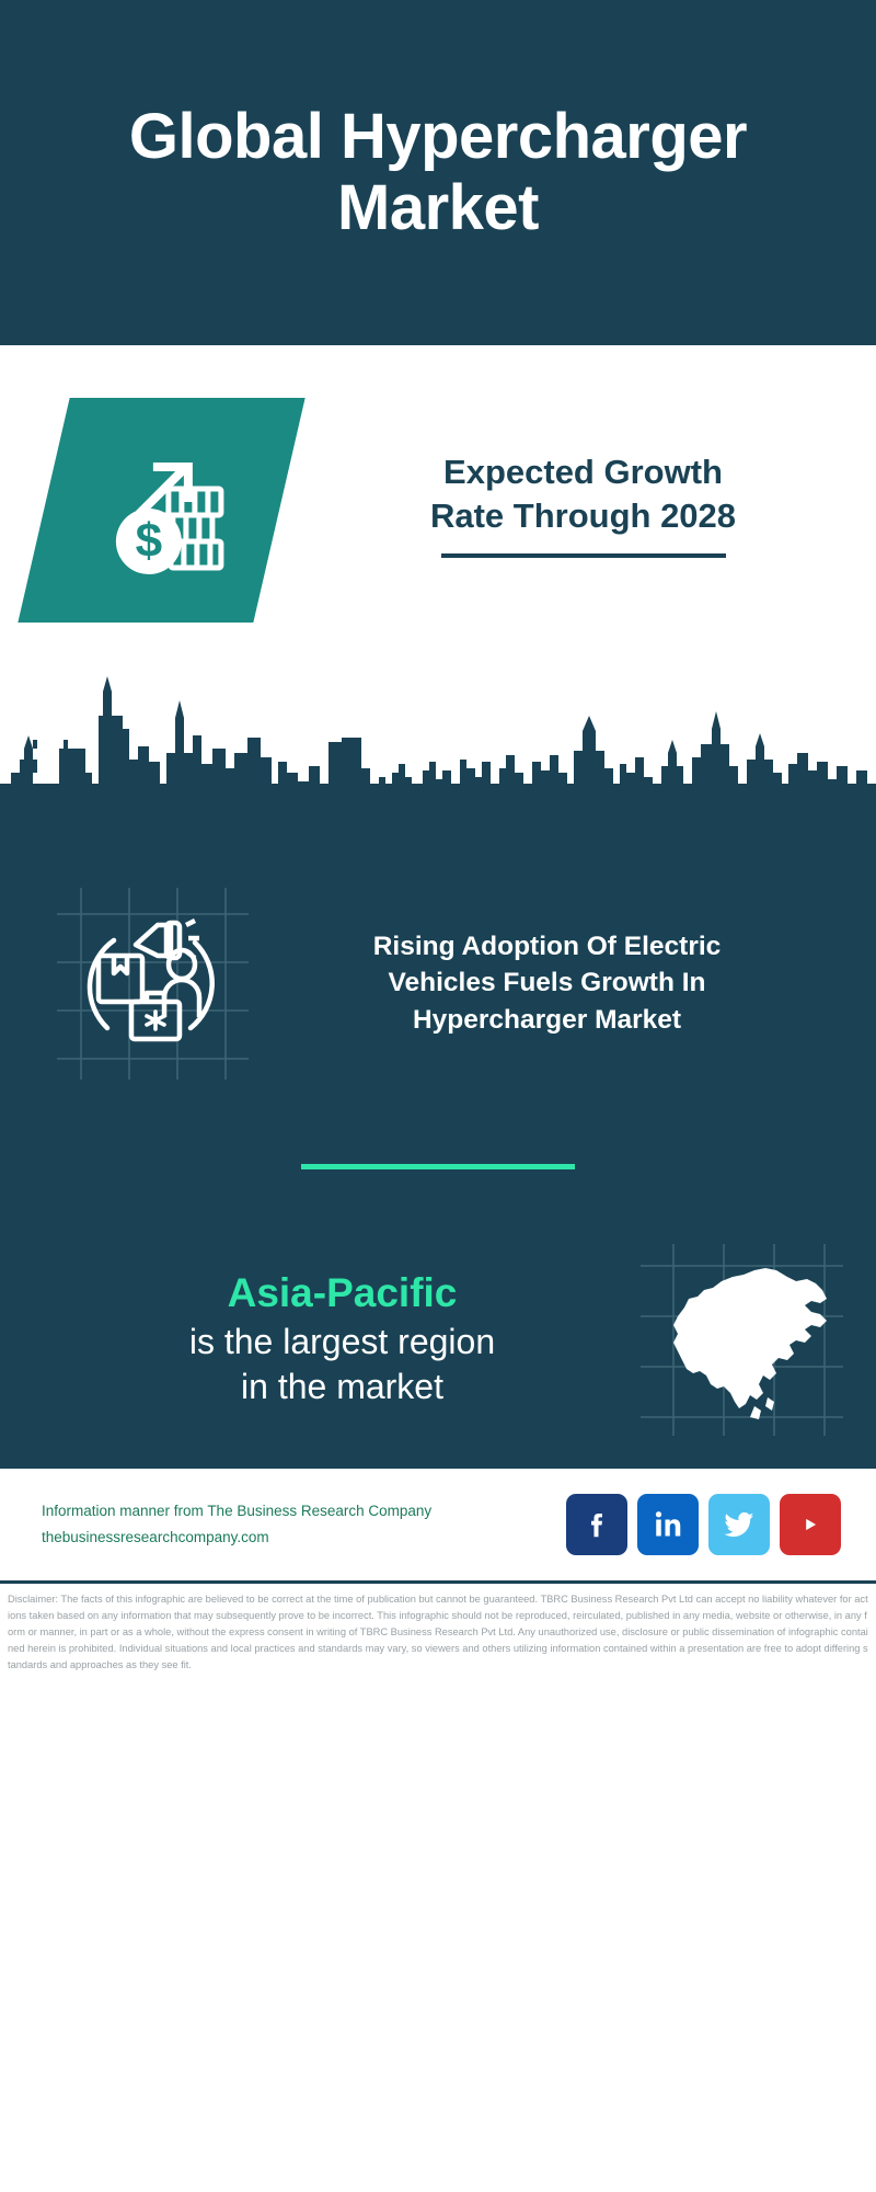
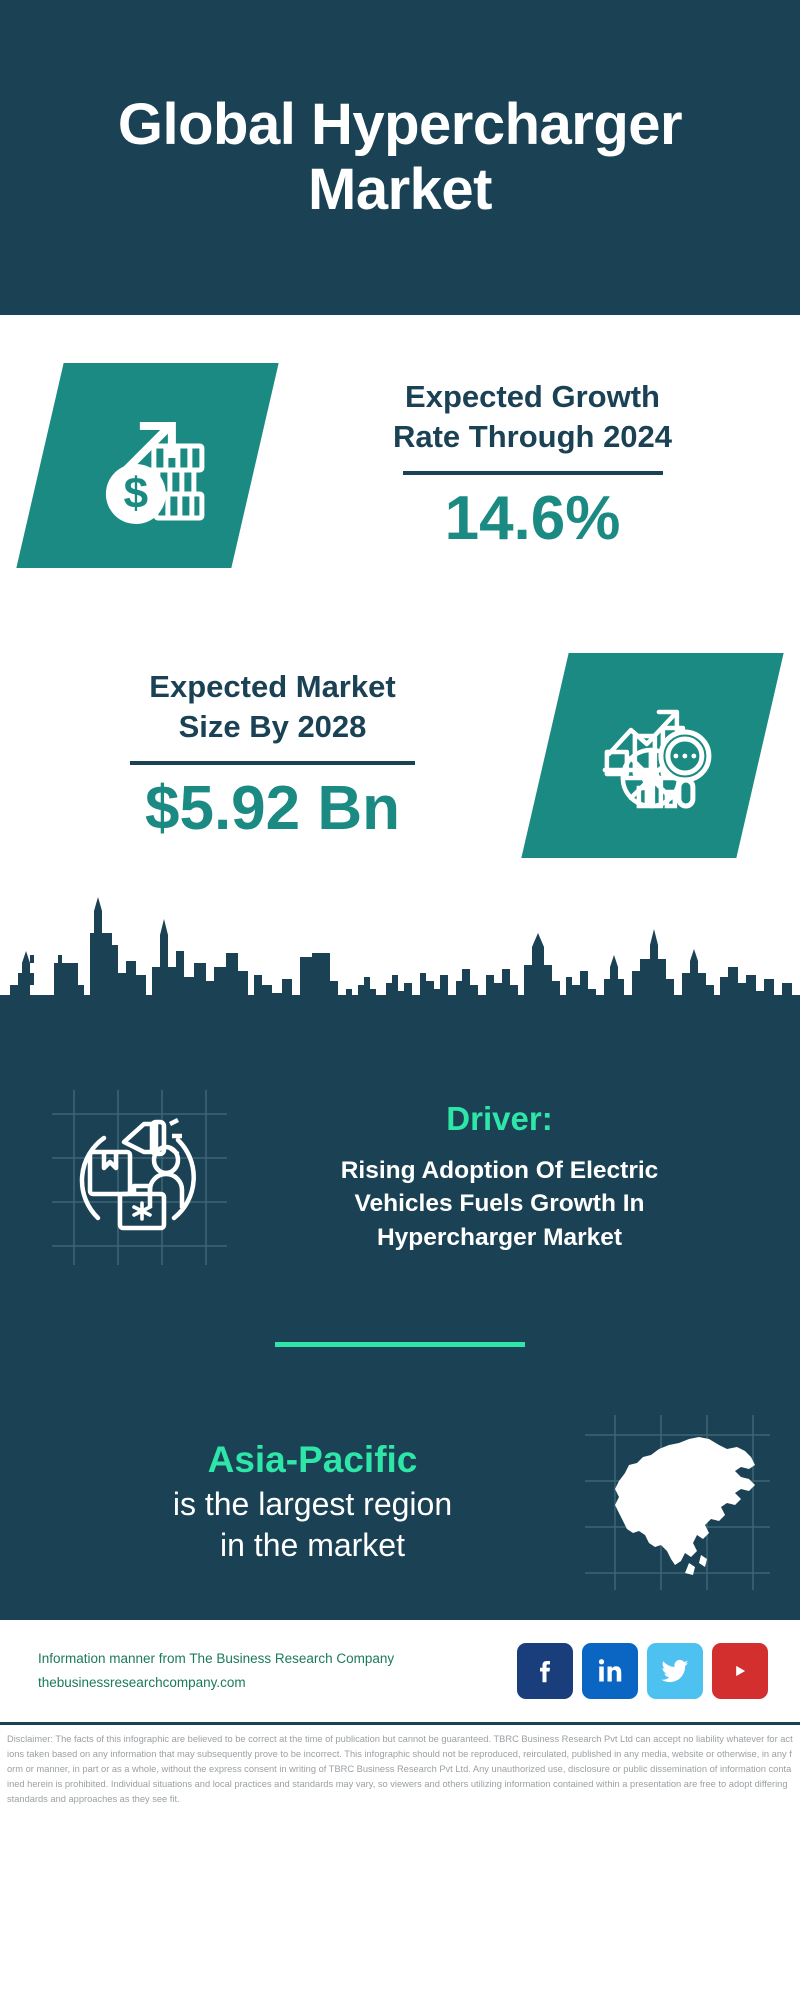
  Global Hypercharger Market
  Expected Growth
- Rate Through 2028
+ Rate Through 2024
+ 14.6%
+ Expected Market
+ Size By 2028
+ $5.92 Bn
+ Driver:
  Rising Adoption Of Electric
  Vehicles Fuels Growth In
  Hypercharger Market
  Asia-Pacific
  is the largest region
  in the market
  Information manner from The Business Research Company
  thebusinessresearchcompany.com
- Disclaimer: The facts of this infographic are believed to be correct at the time of publication but cannot be guaranteed. TBRC Business Research Pvt Ltd can accept no liability whatever for actions taken based on any information that may subsequently prove to be incorrect. This infographic should not be reproduced, reirculated, published in any media, website or otherwise, in any form or manner, in part or as a whole, without the express consent in writing of TBRC Business Research Pvt Ltd. Any unauthorized use, disclosure or public dissemination of infographic contained herein is prohibited. Individual situations and local practices and standards may vary, so viewers and others utilizing information contained within a presentation are free to adopt differing standards and approaches as they see fit.
+ Disclaimer: The facts of this infographic are believed to be correct at the time of publication but cannot be guaranteed. TBRC Business Research Pvt Ltd can accept no liability whatever for actions taken based on any information that may subsequently prove to be incorrect. This infographic should not be reproduced, reirculated, published in any media, website or otherwise, in any form or manner, in part or as a whole, without the express consent in writing of TBRC Business Research Pvt Ltd. Any unauthorized use, disclosure or public dissemination of information contained herein is prohibited. Individual situations and local practices and standards may vary, so viewers and others utilizing information contained within a presentation are free to adopt differing standards and approaches as they see fit.
